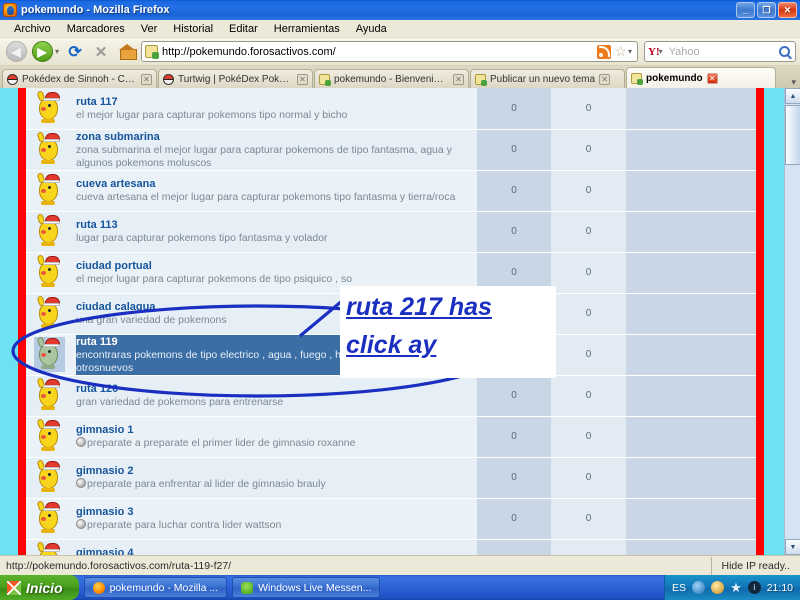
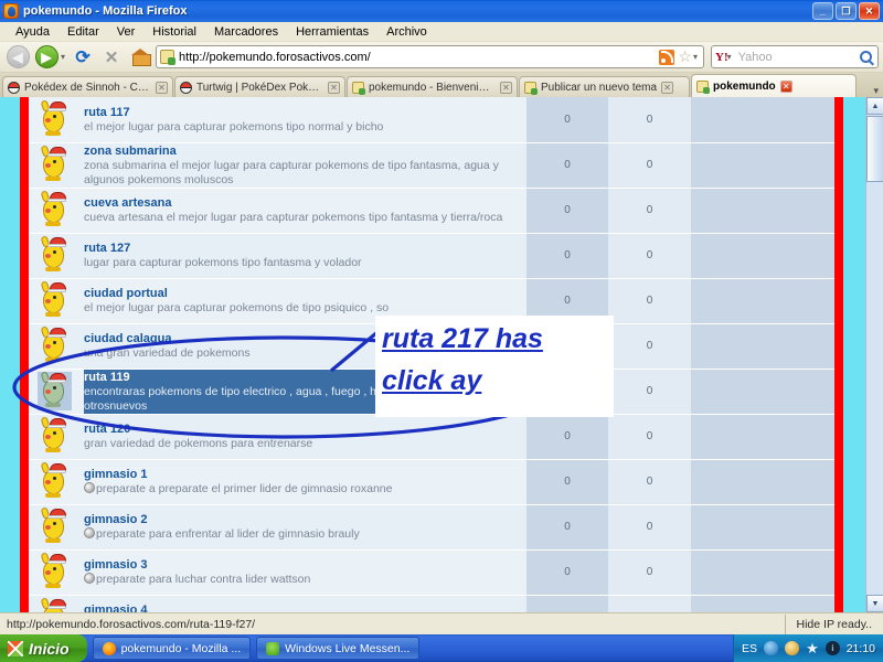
  pokemundo - Mozilla Firefox
  _
  ❐
  ✕
- Archivo
+ Ayuda
- Marcadores
+ Editar
  Ver
  Historial
- Editar
+ Marcadores
  Herramientas
- Ayuda
+ Archivo
  ◀
  ▶
  ▾
  ⟳
  ✕
  http://pokemundo.forosactivos.com/
  ☆
  ▾
  Y!
  ▾
  Yahoo
  Pokédex de Sinnoh - Cen
  ✕
  Turtwig | PokéDex Pokém
  ✕
  pokemundo - Bienvenido
  ✕
  Publicar un nuevo tema
  ✕
  pokemundo
  ✕
  ▾
  	ruta 117el mejor lugar para capturar pokemons tipo normal y bicho	0	0
  	zona submarinazona submarina el mejor lugar para capturar pokemons de tipo fantasma, agua y algunos pokemons moluscos	0	0
  	cueva artesanacueva artesana el mejor lugar para capturar pokemons tipo fantasma y tierra/roca	0	0
- 	ruta 113lugar para capturar pokemons tipo fantasma y volador	0	0
+ 	ruta 127lugar para capturar pokemons tipo fantasma y volador	0	0
  	ciudad portualel mejor lugar para capturar pokemons de tipo psiquico , so	0	0
  	ciudad calaguaa gran variedad de pokemons		0
  	ruta 119encontraras pokemons de tipo electrico , agua , fuego , h otrosnuevos		0
  	ruta 12gran variedad de pokemons para entrenarse	0	0
  	gimnasio 1preparate a preparate el primer lider de gimnasio roxanne	0	0
  	gimnasio 2preparate para enfrentar al lider de gimnasio brauly	0	0
  	gimnasio 3preparate para luchar contra lider wattson	0	0
  ruta 217 has
  click ay
  http://pokemundo.forosactivos.com/ruta-119-f27/
  Hide IP ready..
  Inicio
  pokemundo - Mozilla ...
  Windows Live Messen...
  ES
  ★
  i
  21:10
